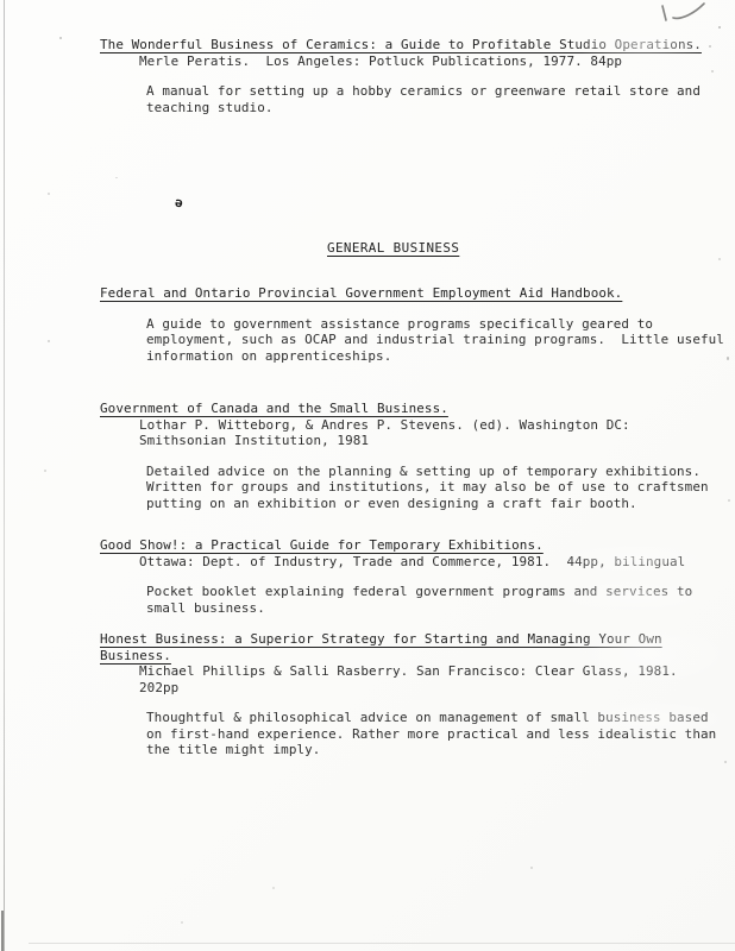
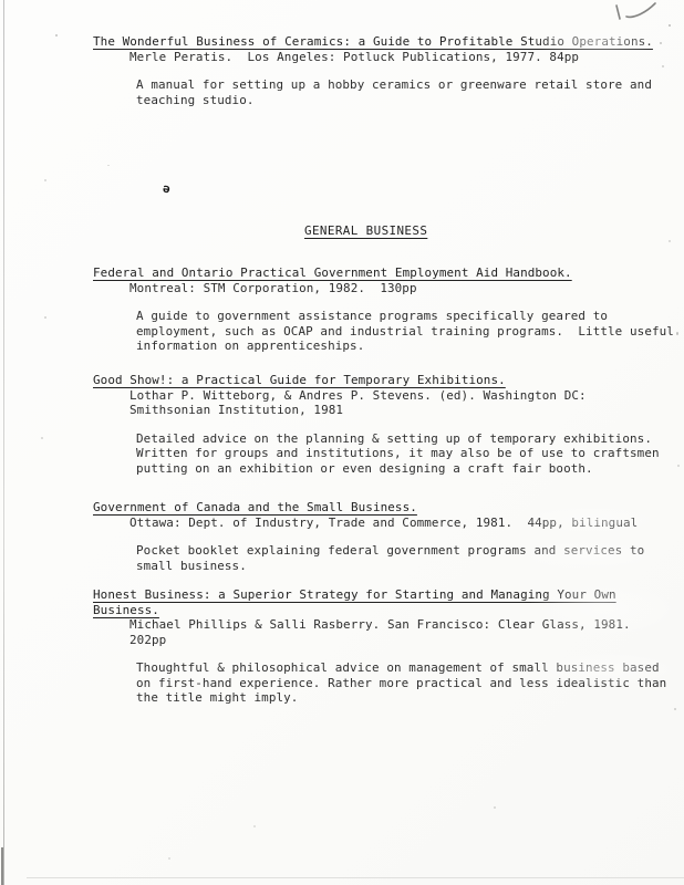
  The Wonderful Business of Ceramics: a Guide to Profitable S
  Merle Peratis. Los Angeles: Potluck Publications, 1977. 84pp
  A manual for setting up a hobby ceramics or greenware retail store and
  teaching studio.
  GENERAL BUSINESS
- Federal and Ontario Provincial Government Employment Aid Handbook.
+ Federal and Ontario Practical Government Employment Aid Handbook.
+ Montreal: STM Corporation, 1982. 130pp
  A guide to government assistance programs specifically geared to
  employment, such as OCAP and industrial training programs. Little useful
  information on apprenticeships.
- Government of Canada and the Small Business.
+ Good Show!: a Practical Guide for Temporary Exhibitions.
  Lothar P. Witteborg, & Andres P. Stevens. (ed). Washington DC:
  Smithsonian Institution, 1981
  Detailed advice on the planning & setting up of temporary exhibitions.
  Written for groups and institutions, it may also be of use to craftsmen
  putting on an exhibition or even designing a craft fair booth.
- Good Show!: a Practical Guide for Temporary Exhibitions.
+ Government of Canada and the Small Business.
  Ottawa: Dept. of Industry, Trade and Commerce, 1981.
  Pocket booklet explaining federal government program
  small business.
  Honest Business: a Superior Strategy for Starting and Manag
  Business.
  Michael Phillips & Salli Rasberry. San Francisco: Clea
  202pp
  Thoughtful & philosophical advice on management of sm
  on first-hand experience. Rather more practical and l
  the title might imply.
